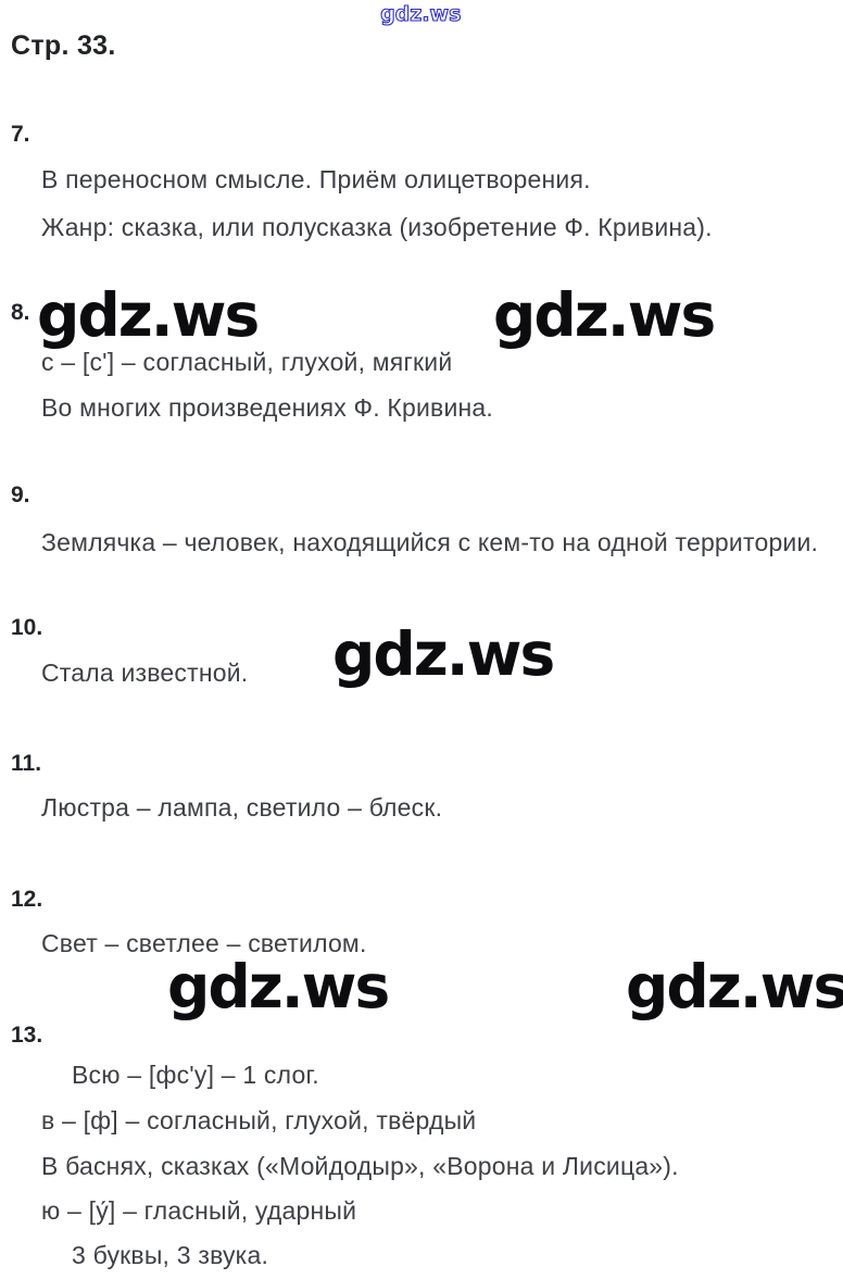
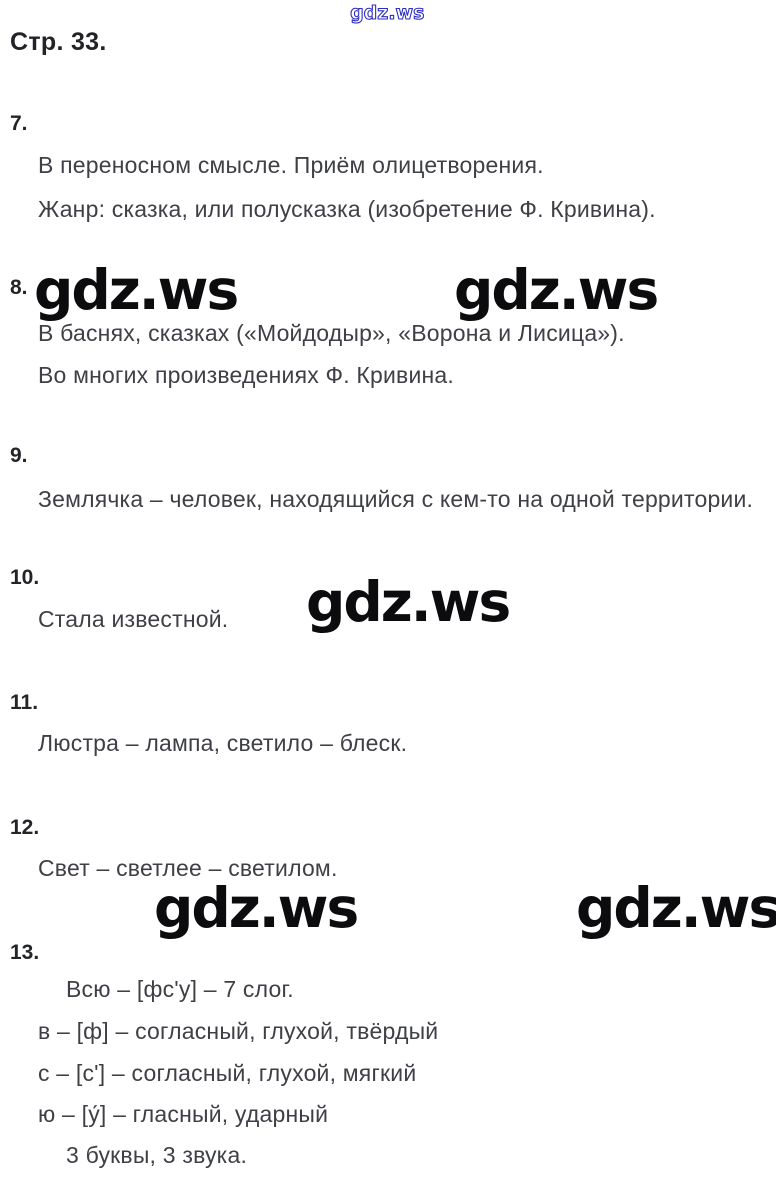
  gdz.ws
  Стр. 33.
  7.
  В переносном смысле. Приём олицетворения.
  Жанр: сказка, или полусказка (изобретение Ф. Кривина).
  8.
  gdz.ws
  gdz.ws
- с – [с'] – согласный, глухой, мягкий
+ В баснях, сказках («Мойдодыр», «Ворона и Лисица»).
  Во многих произведениях Ф. Кривина.
  9.
  Землячка – человек, находящийся с кем-то на одной территории.
  10.
  gdz.ws
  Стала известной.
  11.
  Люстра – лампа, светило – блеск.
  12.
  Свет – светлее – светилом.
  gdz.ws
  gdz.ws
  13.
- Всю – [фс'у] – 1 слог.
+ Всю – [фс'у] – 7 слог.
  в – [ф] – согласный, глухой, твёрдый
- В баснях, сказках («Мойдодыр», «Ворона и Лисица»).
+ с – [с'] – согласный, глухой, мягкий
  ю – [у́] – гласный, ударный
  3 буквы, 3 звука.
